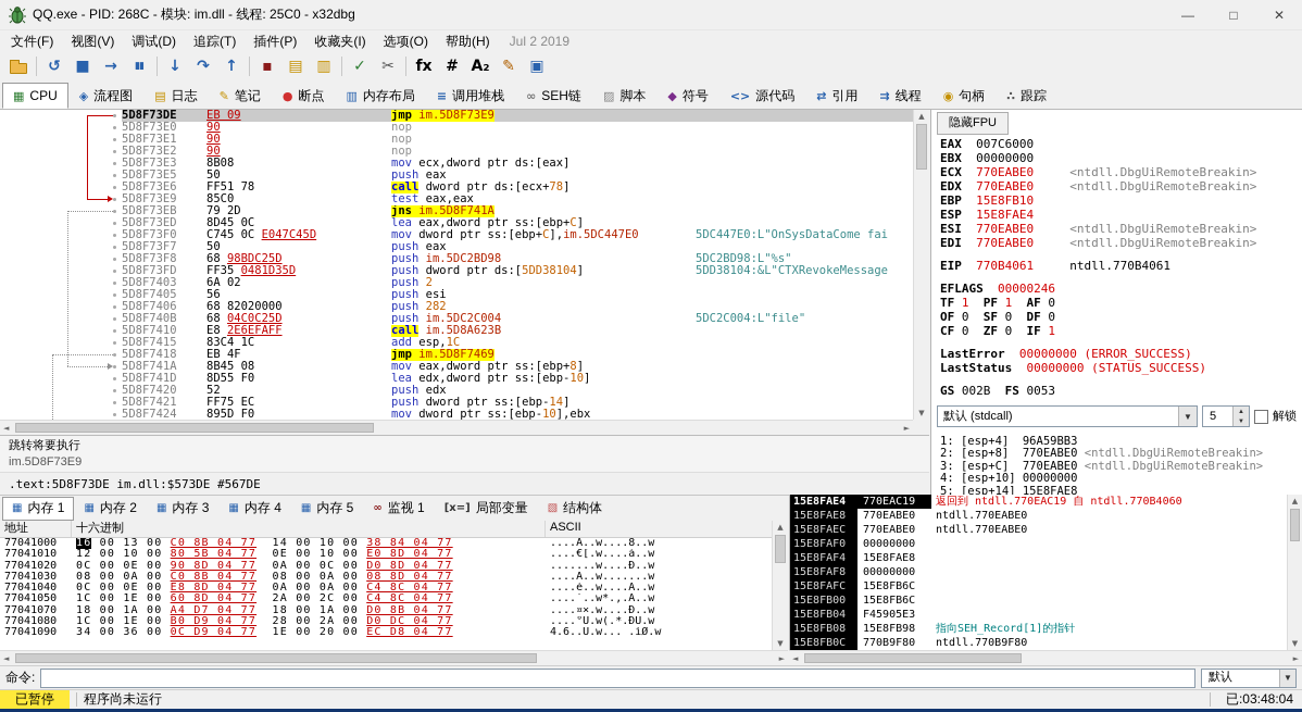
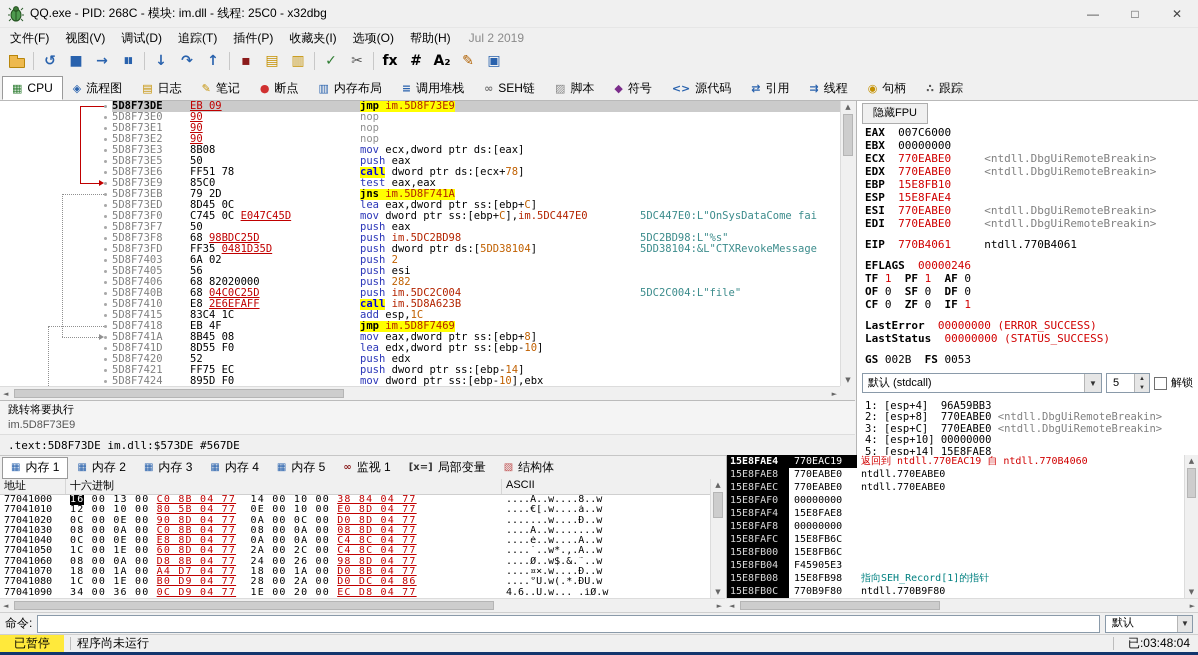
  QQ.exe - PID: 268C - 模块: im.dll - 线程: 25C0 - x32dbg
  —
  □
  ✕
  文件(F)
  视图(V)
  调试(D)
  追踪(T)
  插件(P)
  收藏夹(I)
  选项(O)
  帮助(H)
  Jul 2 2019
  ↺
  ■
  →
  ▮▮
  ↓
  ↷
  ↑
  ▪
  ▤
  ▥
  ✓
  ✂
  fx
  #
  A₂
  ✎
  ▣
  ▦
  CPU
  ◈
  流程图
  ▤
  日志
  ✎
  笔记
  ●
  断点
  ▥
  内存布局
  ≡
  调用堆栈
  ∞
  SEH链
  ▨
  脚本
  ◆
  符号
  <>
  源代码
  ⇄
  引用
  ⇉
  线程
  ◉
  句柄
  ∴
  跟踪
  5D8F73DE
  EB 09
  jmp im.5D8F73E9
  5D8F73E0
  90
  nop
  5D8F73E1
  90
  nop
  5D8F73E2
  90
  nop
  5D8F73E3
  8B08
  mov ecx,dword ptr ds:[eax]
  5D8F73E5
  50
  push eax
  5D8F73E6
  FF51 78
  call dword ptr ds:[ecx+78]
  5D8F73E9
  85C0
  test eax,eax
  5D8F73EB
  79 2D
  jns im.5D8F741A
  5D8F73ED
  8D45 0C
  lea eax,dword ptr ss:[ebp+C]
  5D8F73F0
  C745 0C E047C45D
  mov dword ptr ss:[ebp+C],im.5DC447E0
  5DC447E0:L"OnSysDataCome fai
  5D8F73F7
  50
  push eax
  5D8F73F8
  68 98BDC25D
  push im.5DC2BD98
  5DC2BD98:L"%s"
  5D8F73FD
  FF35 0481D35D
  push dword ptr ds:[5DD38104]
  5DD38104:&L"CTXRevokeMessage
  5D8F7403
  6A 02
  push 2
  5D8F7405
  56
  push esi
  5D8F7406
  68 82020000
  push 282
  5D8F740B
  68 04C0C25D
  push im.5DC2C004
  5DC2C004:L"file"
  5D8F7410
  E8 2E6EFAFF
  call im.5D8A623B
  5D8F7415
  83C4 1C
  add esp,1C
  5D8F7418
  EB 4F
  jmp im.5D8F7469
  5D8F741A
  8B45 08
  mov eax,dword ptr ss:[ebp+8]
  5D8F741D
  8D55 F0
  lea edx,dword ptr ss:[ebp-10]
  5D8F7420
  52
  push edx
  5D8F7421
  FF75 EC
  push dword ptr ss:[ebp-14]
  5D8F7424
  895D F0
  mov dword ptr ss:[ebp-10],ebx
  ▲
  ▼
  ◄
  ►
  跳转将要执行
  im.5D8F73E9
  .text:5D8F73DE im.dll:$573DE #567DE
  隐藏FPU
  EAX 007C6000
  EBX 00000000
  ECX 770EABE0 <ntdll.DbgUiRemoteBreakin>
  EDX 770EABE0 <ntdll.DbgUiRemoteBreakin>
  EBP 15E8FB10
  ESP 15E8FAE4
  ESI 770EABE0 <ntdll.DbgUiRemoteBreakin>
  EDI 770EABE0 <ntdll.DbgUiRemoteBreakin>
  EIP 770B4061 ntdll.770B4061
  EFLAGS 00000246
  TF 1 PF 1 AF 0
  OF 0 SF 0 DF 0
  CF 0 ZF 0 IF 1
  LastError 00000000 (ERROR_SUCCESS)
  LastStatus 00000000 (STATUS_SUCCESS)
  GS 002B FS 0053
  默认 (stdcall)
  ▼
  5
  解锁
  1: [esp+4] 96A59BB3
  2: [esp+8] 770EABE0 <ntdll.DbgUiRemoteBreakin>
  3: [esp+C] 770EABE0 <ntdll.DbgUiRemoteBreakin>
  4: [esp+10] 00000000
  5: [esp+14] 15E8FAE8
  ▦
  内存 1
  ▦
  内存 2
  ▦
  内存 3
  ▦
  内存 4
  ▦
  内存 5
  ∞
  监视 1
  [x=]
  局部变量
  ▧
  结构体
  地址
  十六进制
  ASCII
  77041000
  16 00 13 00 C0 8B 04 77 14 00 10 00 38 84 04 77
  ....À..w....8..w
  77041010
  12 00 10 00 80 5B 04 77 0E 00 10 00 E0 8D 04 77
  ....€[.w....à..w
  77041020
  0C 00 0E 00 90 8D 04 77 0A 00 0C 00 D0 8D 04 77
  .......w....Ð..w
  77041030
  08 00 0A 00 C0 8B 04 77 08 00 0A 00 08 8D 04 77
  ....À..w.......w
  77041040
  0C 00 0E 00 E8 8D 04 77 0A 00 0A 00 C4 8C 04 77
  ....è..w....Ä..w
  77041050
  1C 00 1E 00 60 8D 04 77 2A 00 2C 00 C4 8C 04 77
  ....`..w*.,.Ä..w
+ 77041060
+ 08 00 0A 00 D8 8B 04 77 24 00 26 00 98 8D 04 77
+ ....Ø..w$.&.˜..w
  77041070
  18 00 1A 00 A4 D7 04 77 18 00 1A 00 D0 8B 04 77
  ....¤×.w....Ð..w
  77041080
- 1C 00 1E 00 B0 D9 04 77 28 00 2A 00 D0 DC 04 77
+ 1C 00 1E 00 B0 D9 04 77 28 00 2A 00 D0 DC 04 86
  ....°Ù.w(.*.ÐÜ.w
  77041090
  34 00 36 00 0C D9 04 77 1E 00 20 00 EC D8 04 77
  4.6..Ù.w... .ìØ.w
  ▲
  ▼
  ◄
  ►
  15E8FAE4
  770EAC19
  返回到 ntdll.770EAC19 自 ntdll.770B4060
  15E8FAE8
  770EABE0
  ntdll.770EABE0
  15E8FAEC
  770EABE0
  ntdll.770EABE0
  15E8FAF0
  00000000
  15E8FAF4
  15E8FAE8
  15E8FAF8
  00000000
  15E8FAFC
  15E8FB6C
  15E8FB00
  15E8FB6C
  15E8FB04
  F45905E3
  15E8FB08
  15E8FB98
  指向SEH_Record[1]的指针
  15E8FB0C
  770B9F80
  ntdll.770B9F80
  ▲
  ▼
  ◄
  ►
  命令:
  默认
  ▼
  已暂停
  程序尚未运行
  已:03:48:04
